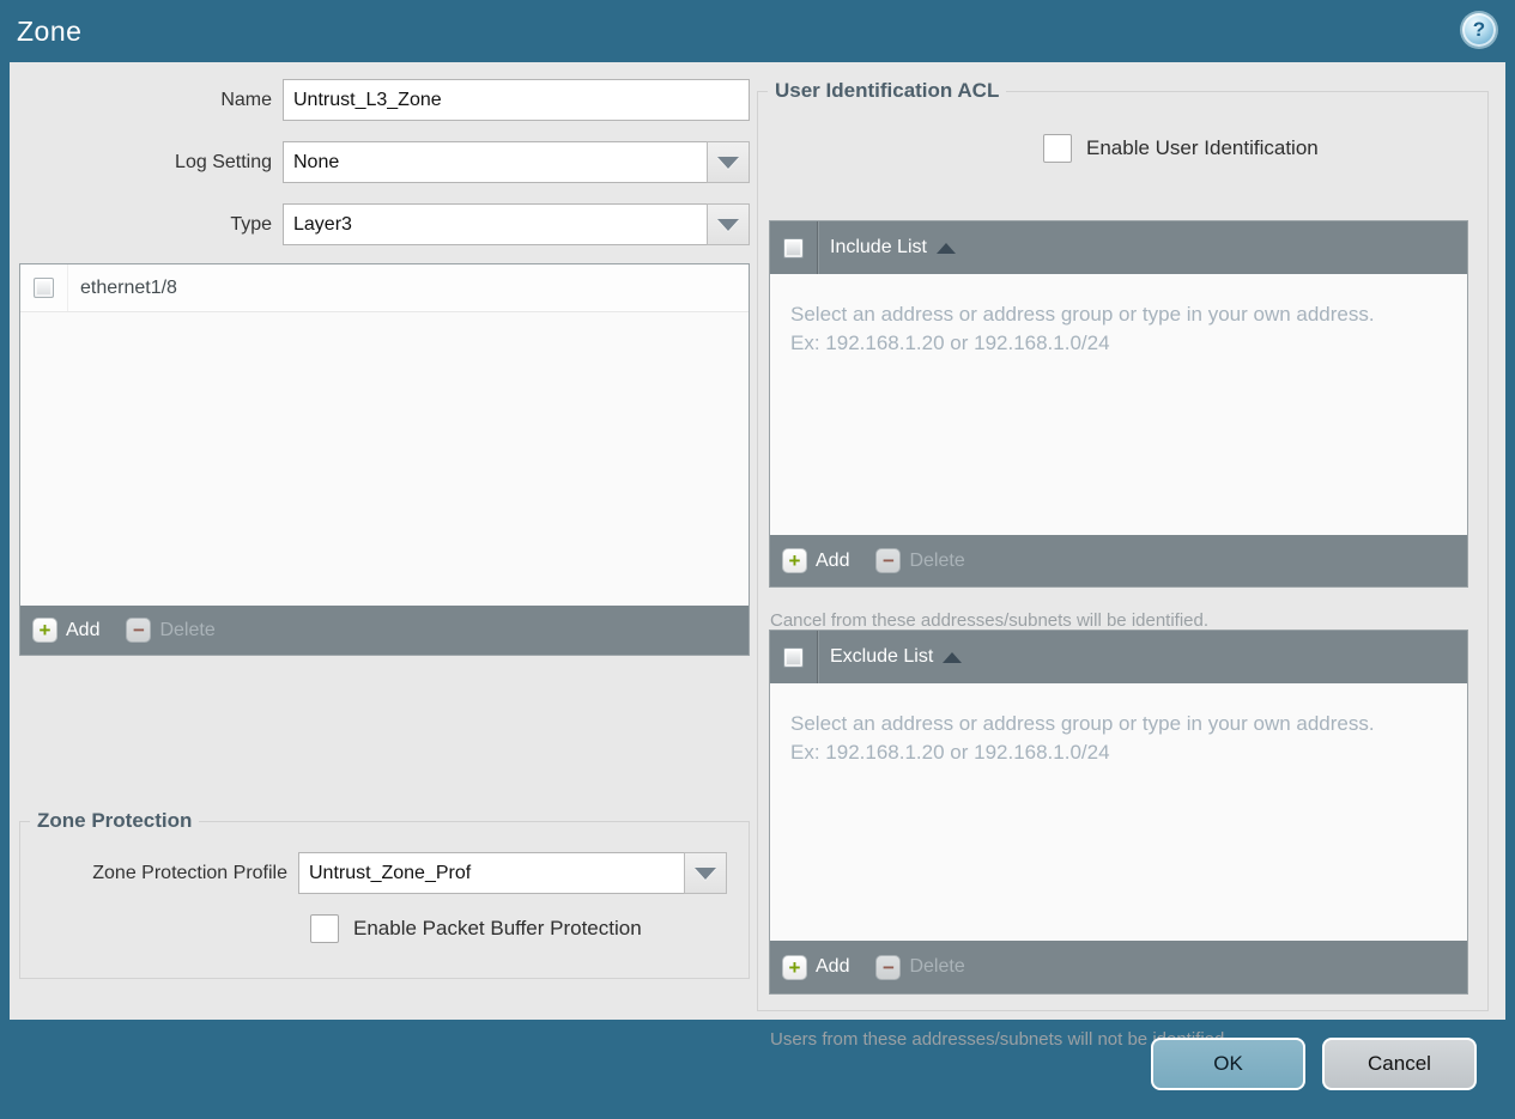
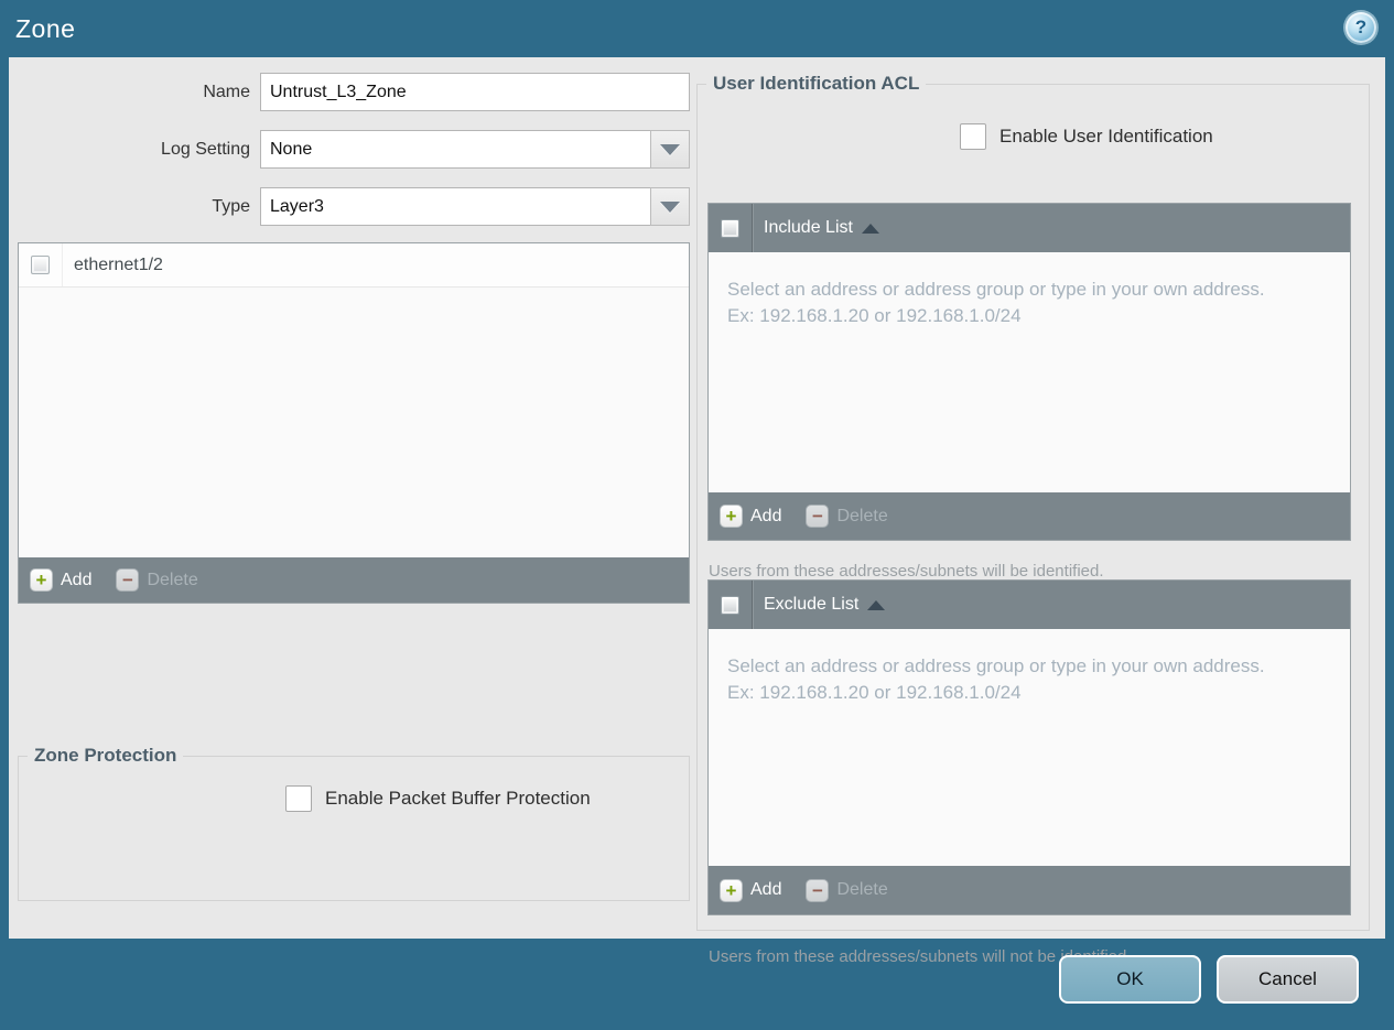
  Zone
  ?
  Name
  Untrust_L3_Zone
  Log Setting
  None
  Type
  Layer3
- ethernet1/8
+ ethernet1/2
  +
  Add
  −
  Delete
  Zone Protection
- Zone Protection Profile
- Untrust_Zone_Prof
  Enable Packet Buffer Protection
  User Identification ACL
  Enable User Identification
  Include List
  Select an address or address group or type in your own address. Ex: 192.168.1.20 or 192.168.1.0/24
  +
  Add
  −
  Delete
- Cancel from these addresses/subnets will be identified.
+ Users from these addresses/subnets will be identified.
  Exclude List
  Select an address or address group or type in your own address. Ex: 192.168.1.20 or 192.168.1.0/24
  +
  Add
  −
  Delete
  Users from these addresses/subnets will not be
  OK
  Cancel
